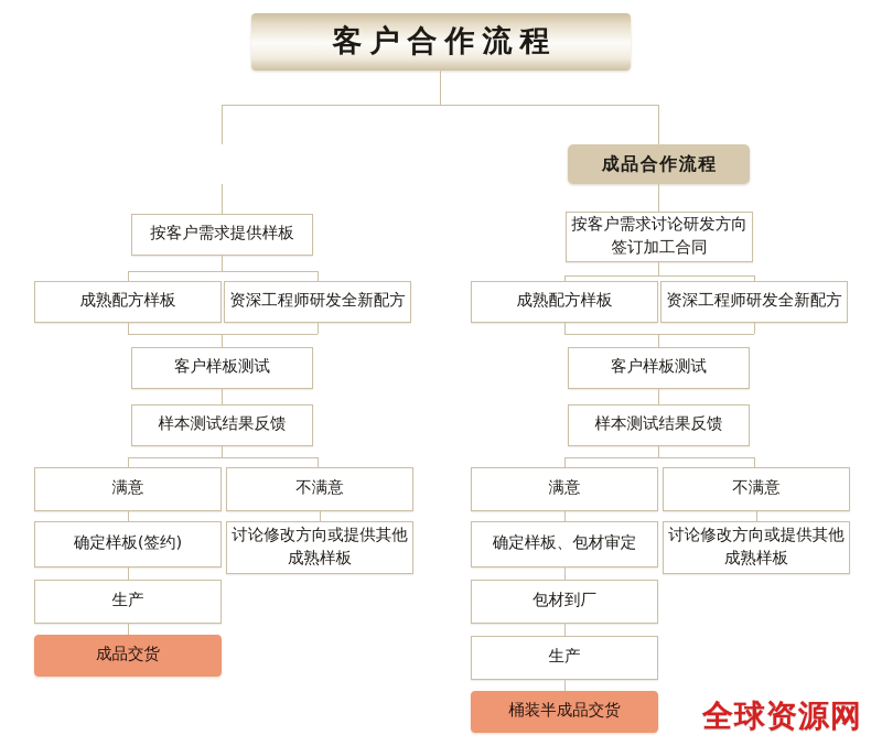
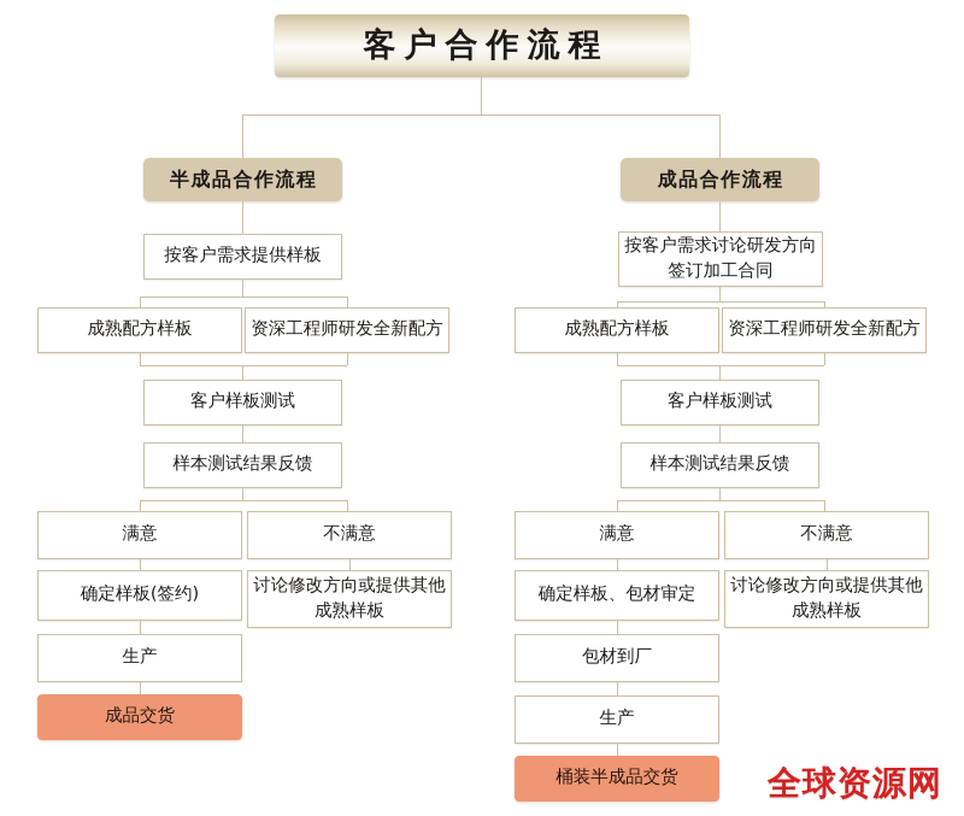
  客户合作流程
+ 半成品合作流程
  按客户需求提供样板
  成熟配方样板
  资深工程师研发全新配方
  客户样板测试
  样本测试结果反馈
  满意
  不满意
  确定样板(签约)
  讨论修改方向或提供其他成熟样板
  生产
  成品交货
  成品合作流程
  按客户需求讨论研发方向
  签订加工合同
  成熟配方样板
  资深工程师研发全新配方
  客户样板测试
  样本测试结果反馈
  满意
  不满意
  确定样板、包材审定
  讨论修改方向或提供其他成熟样板
  包材到厂
  生产
  桶装半成品交货
  全球资源网
